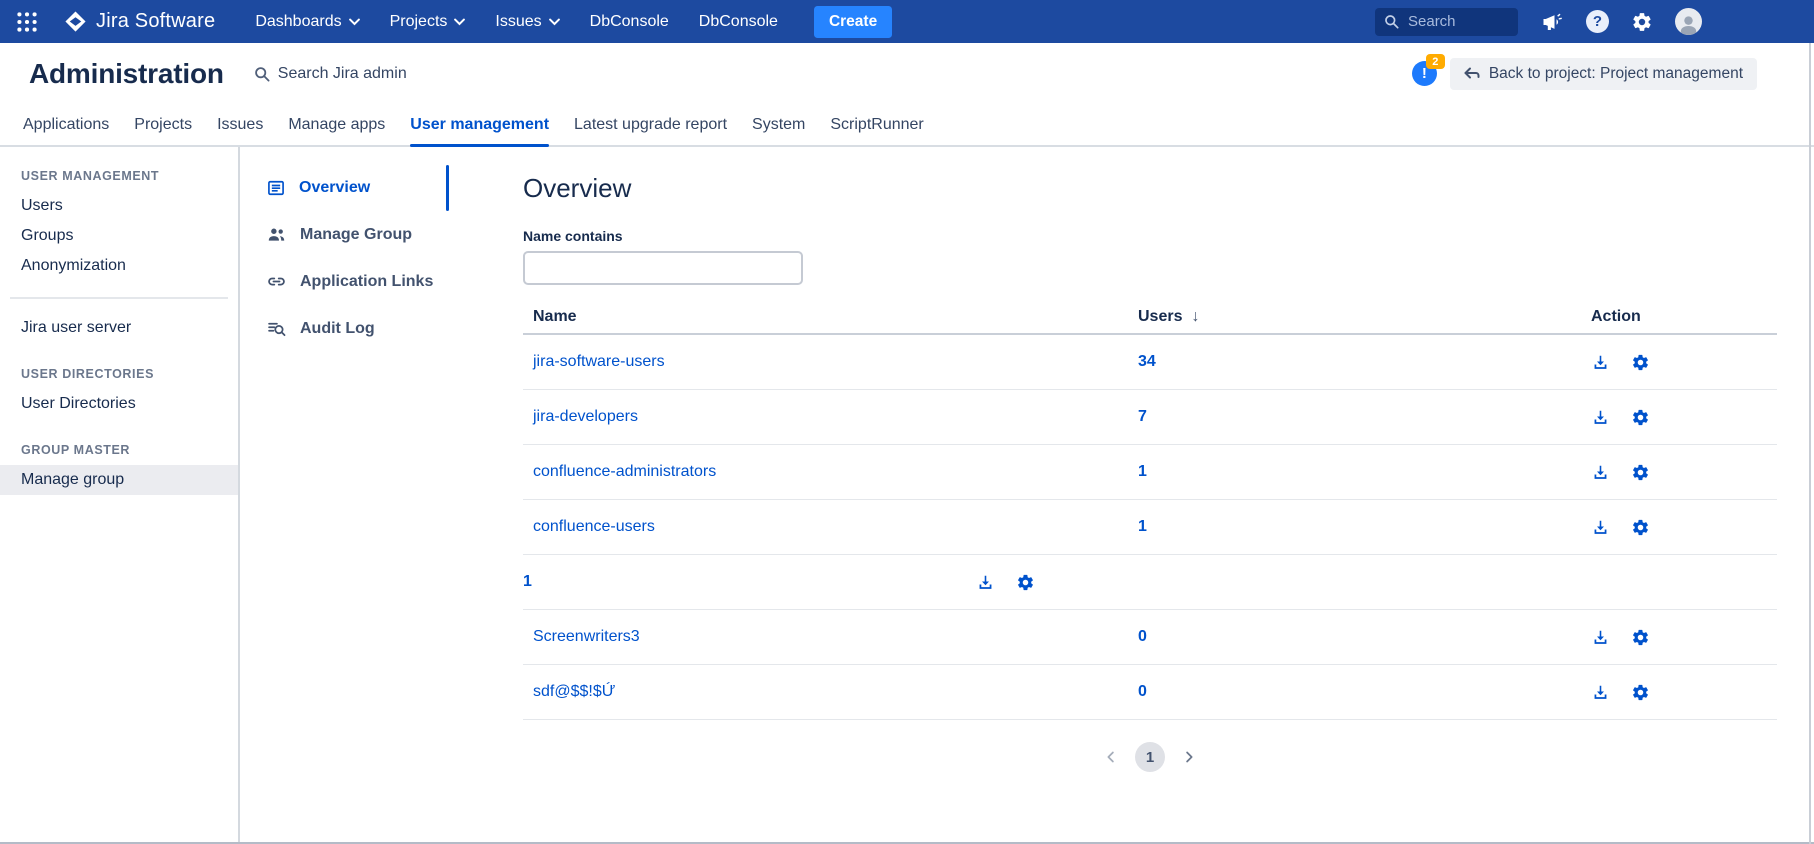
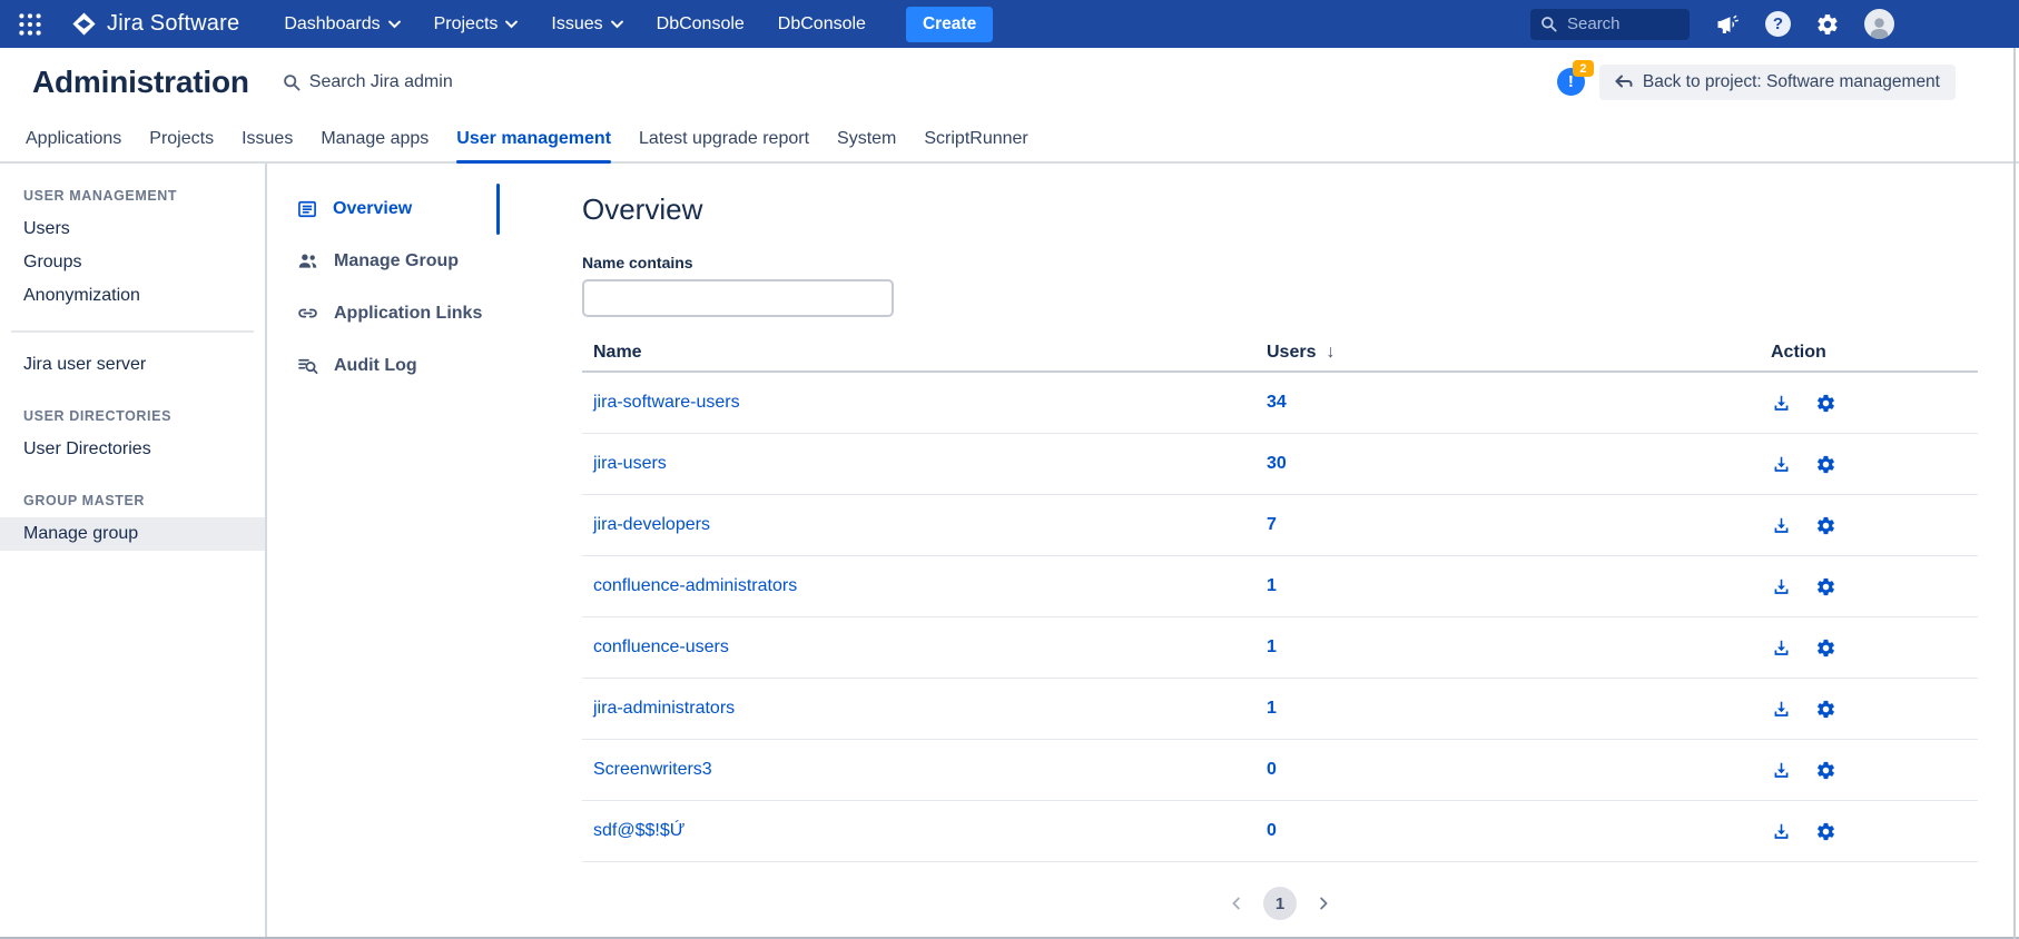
  Jira Software
  Dashboards
  Projects
  Issues
  DbConsole
  DbConsole
  Create
  Search
  ?
  Administration
  Search Jira admin
  !
  2
- Back to project: Project management
+ Back to project: Software management
  Applications
  Projects
  Issues
  Manage apps
  User management
  Latest upgrade report
  System
  ScriptRunner
  USER MANAGEMENT
  Users
  Groups
  Anonymization
  Jira user server
  USER DIRECTORIES
  User Directories
  GROUP MASTER
  Manage group
  Overview
  Manage Group
  Application Links
  Audit Log
  Overview
  Name contains
  Name
  Users
  ↓
  Action
  jira-software-users
  34
+ jira-users
+ 30
  jira-developers
  7
  confluence-administrators
  1
  confluence-users
  1
+ jira-administrators
  1
  Screenwriters3
  0
  sdf@$$!$Ứ
  0
  1
